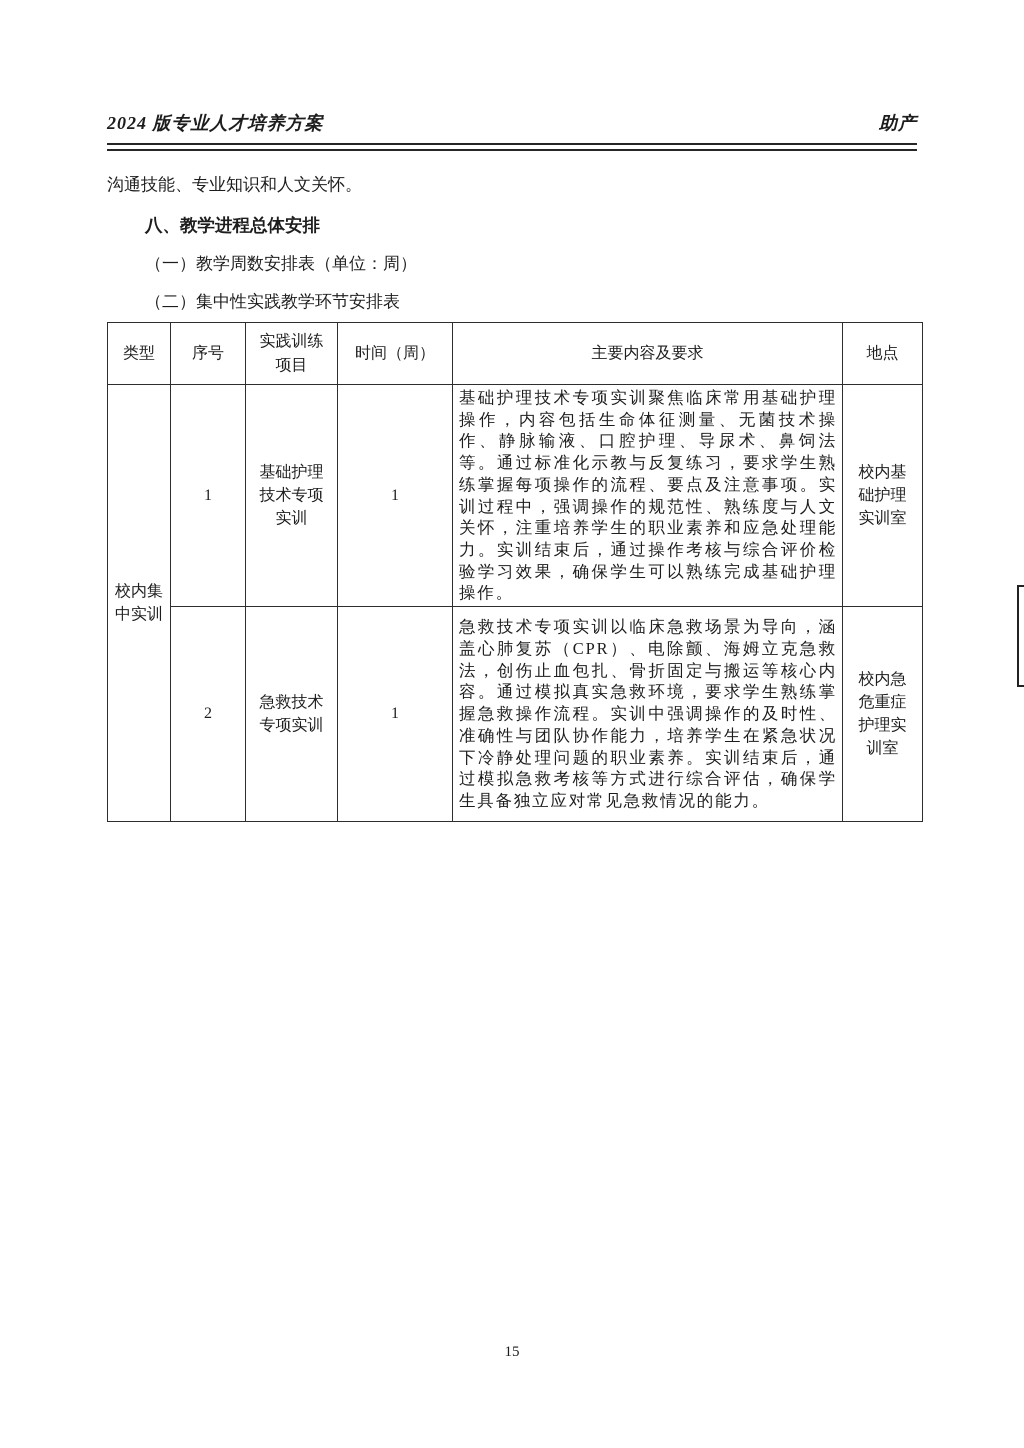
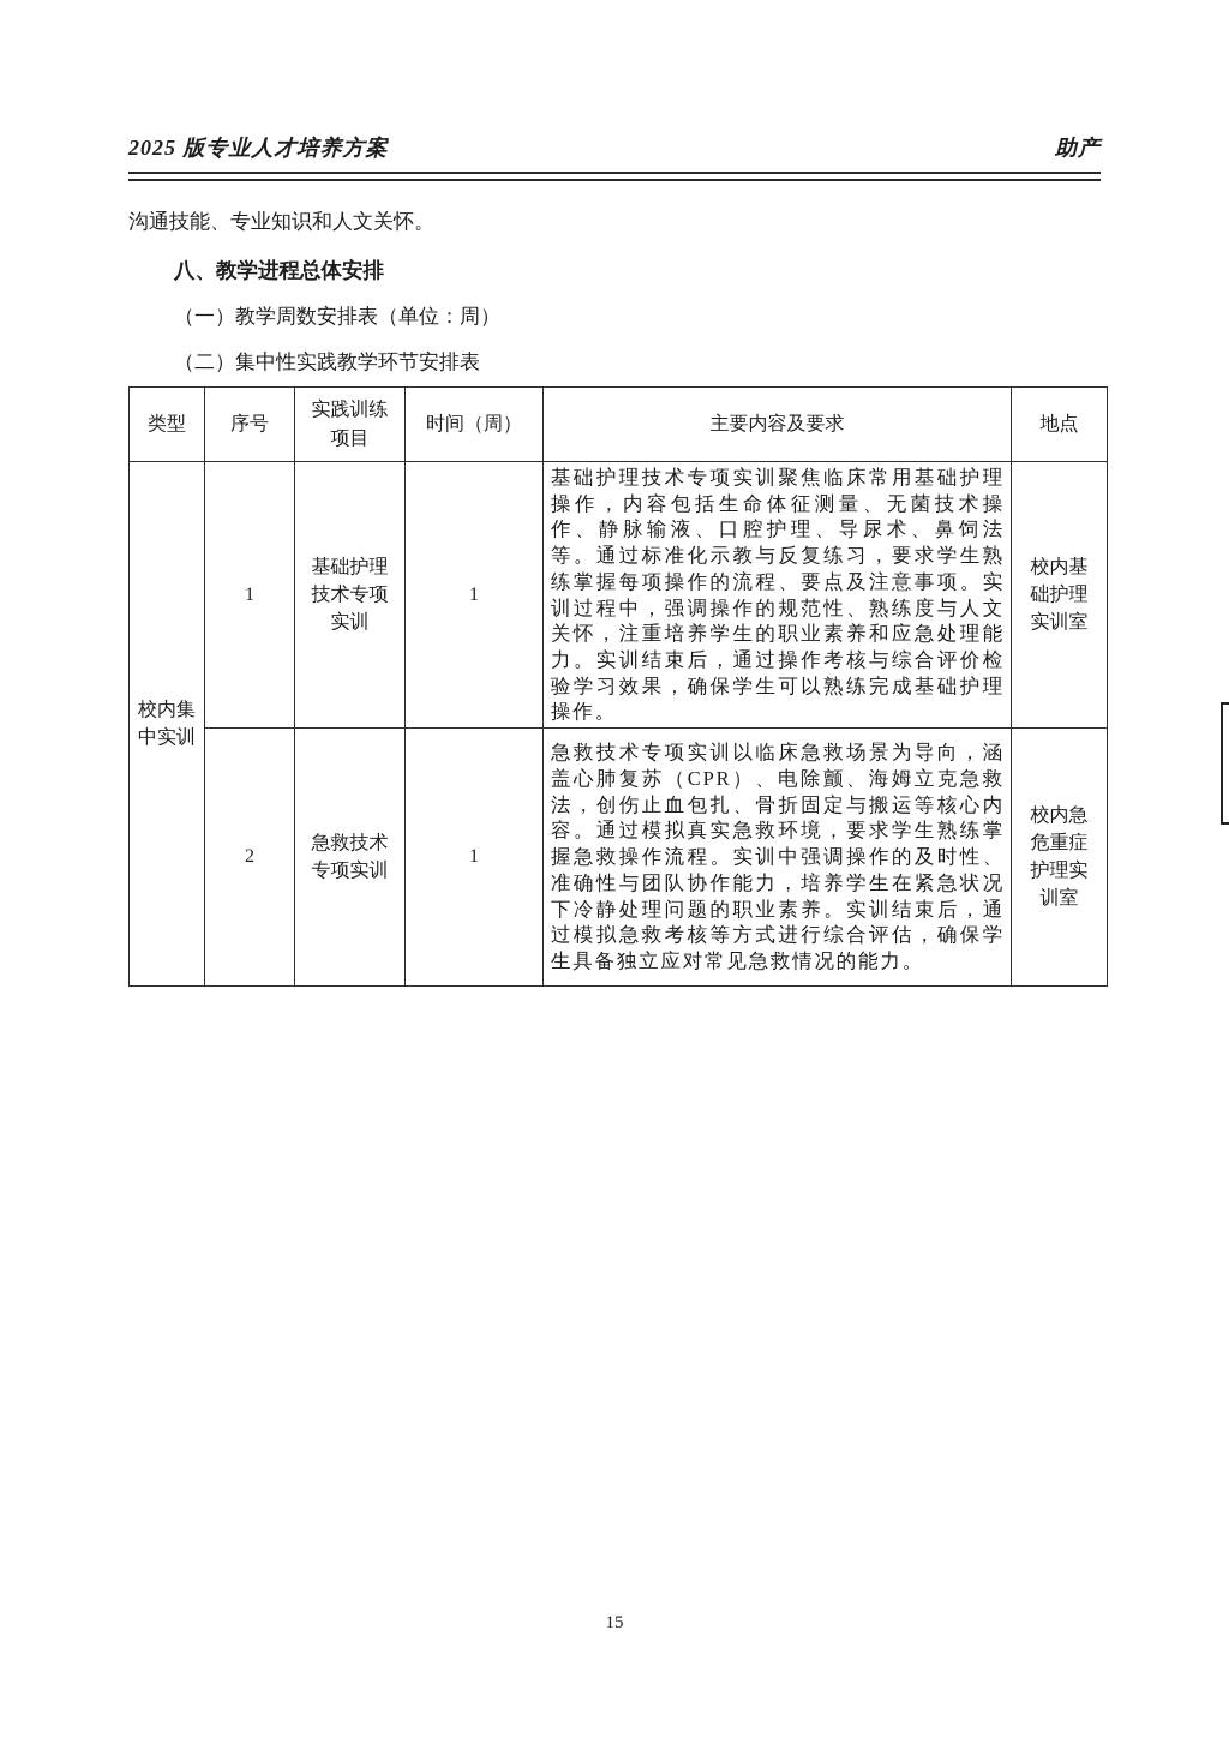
- 2024 版专业人才培养方案
+ 2025 版专业人才培养方案
  助产
  沟通技能、专业知识和人文关怀。
  八、教学进程总体安排
  （一）教学周数安排表（单位：周）
  （二）集中性实践教学环节安排表
  类型	序号	实践训练项目	时间（周）	主要内容及要求	地点
  校内集中实训	1	基础护理技术专项实训	1	基础护理技术专项实训聚焦临床常用基础护理操作，内容包括生命体征测量、无菌技术操作、静脉输液、口腔护理、导尿术、鼻饲法等。通过标准化示教与反复练习，要求学生熟练掌握每项操作的流程、要点及注意事项。实训过程中，强调操作的规范性、熟练度与人文关怀，注重培养学生的职业素养和应急处理能力。实训结束后，通过操作考核与综合评价检验学习效果，确保学生可以熟练完成基础护理操作。	校内基础护理实训室
  2	急救技术专项实训	1	急救技术专项实训以临床急救场景为导向，涵盖心肺复苏（CPR）、电除颤、海姆立克急救法，创伤止血包扎、骨折固定与搬运等核心内容。通过模拟真实急救环境，要求学生熟练掌握急救操作流程。实训中强调操作的及时性、准确性与团队协作能力，培养学生在紧急状况下冷静处理问题的职业素养。实训结束后，通过模拟急救考核等方式进行综合评估，确保学生具备独立应对常见急救情况的能力。	校内急危重症护理实训室
  15
